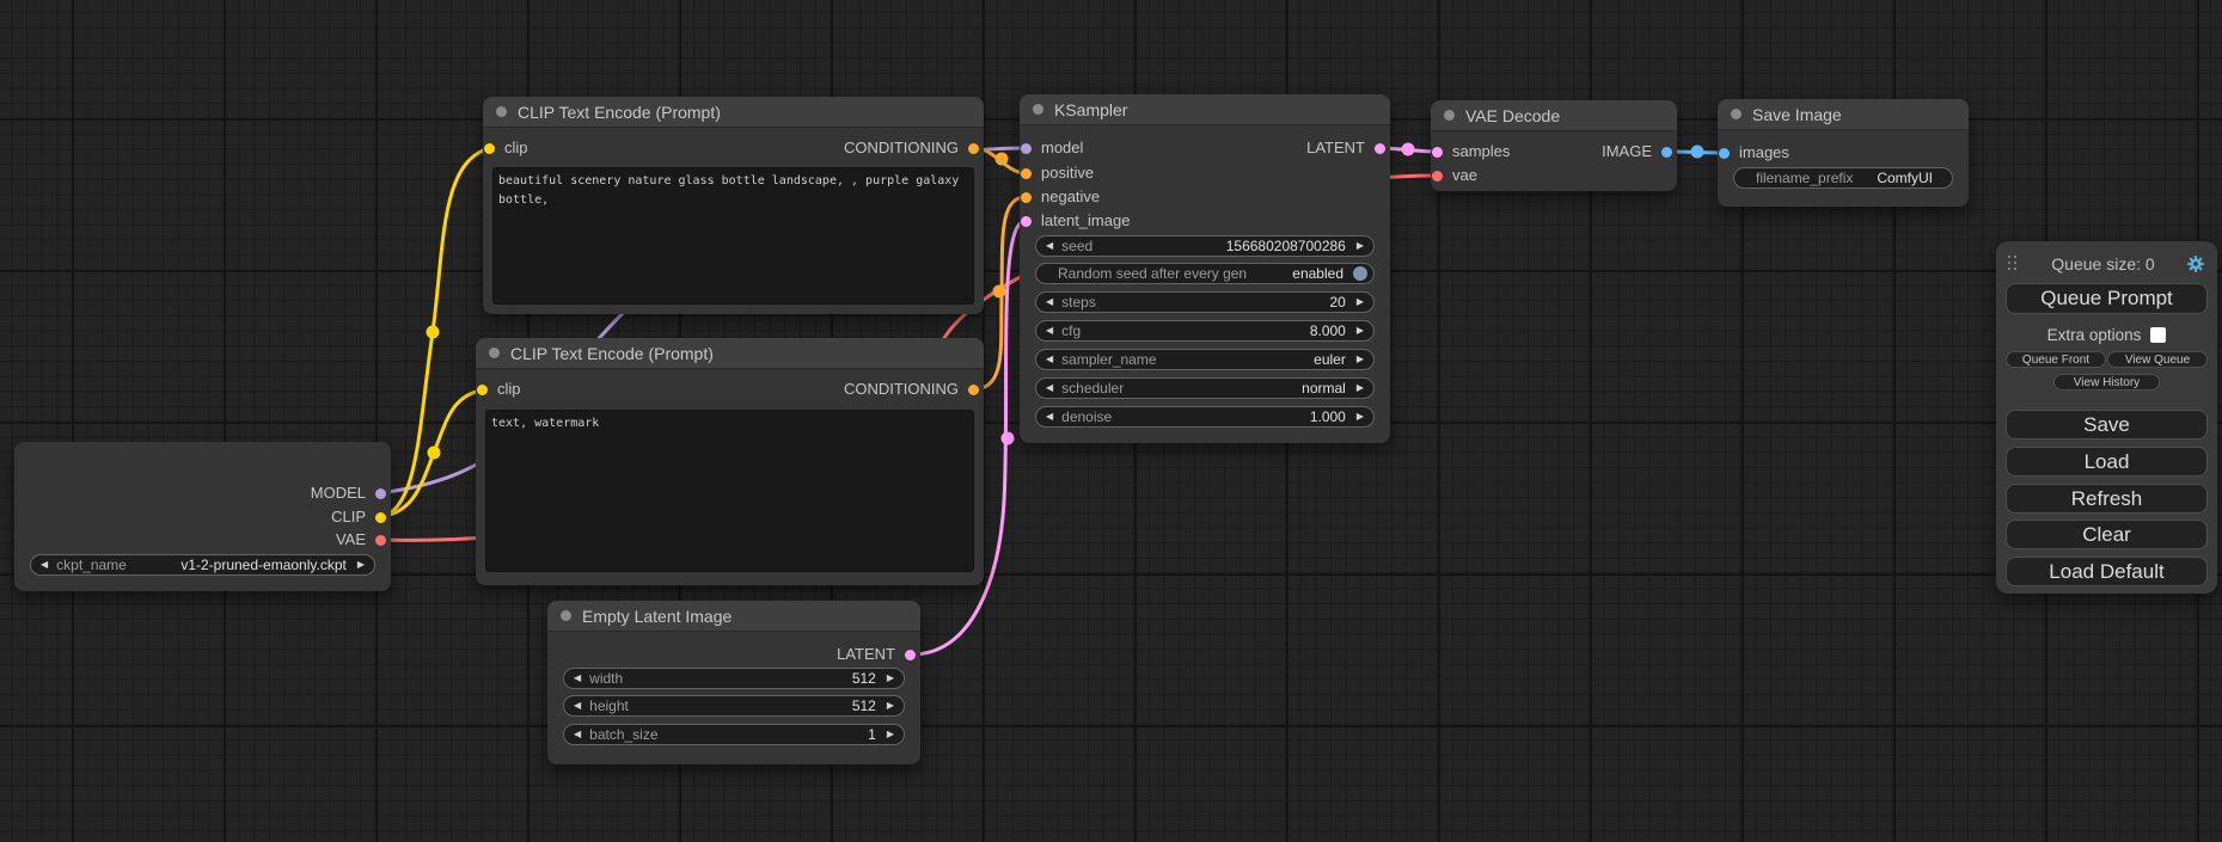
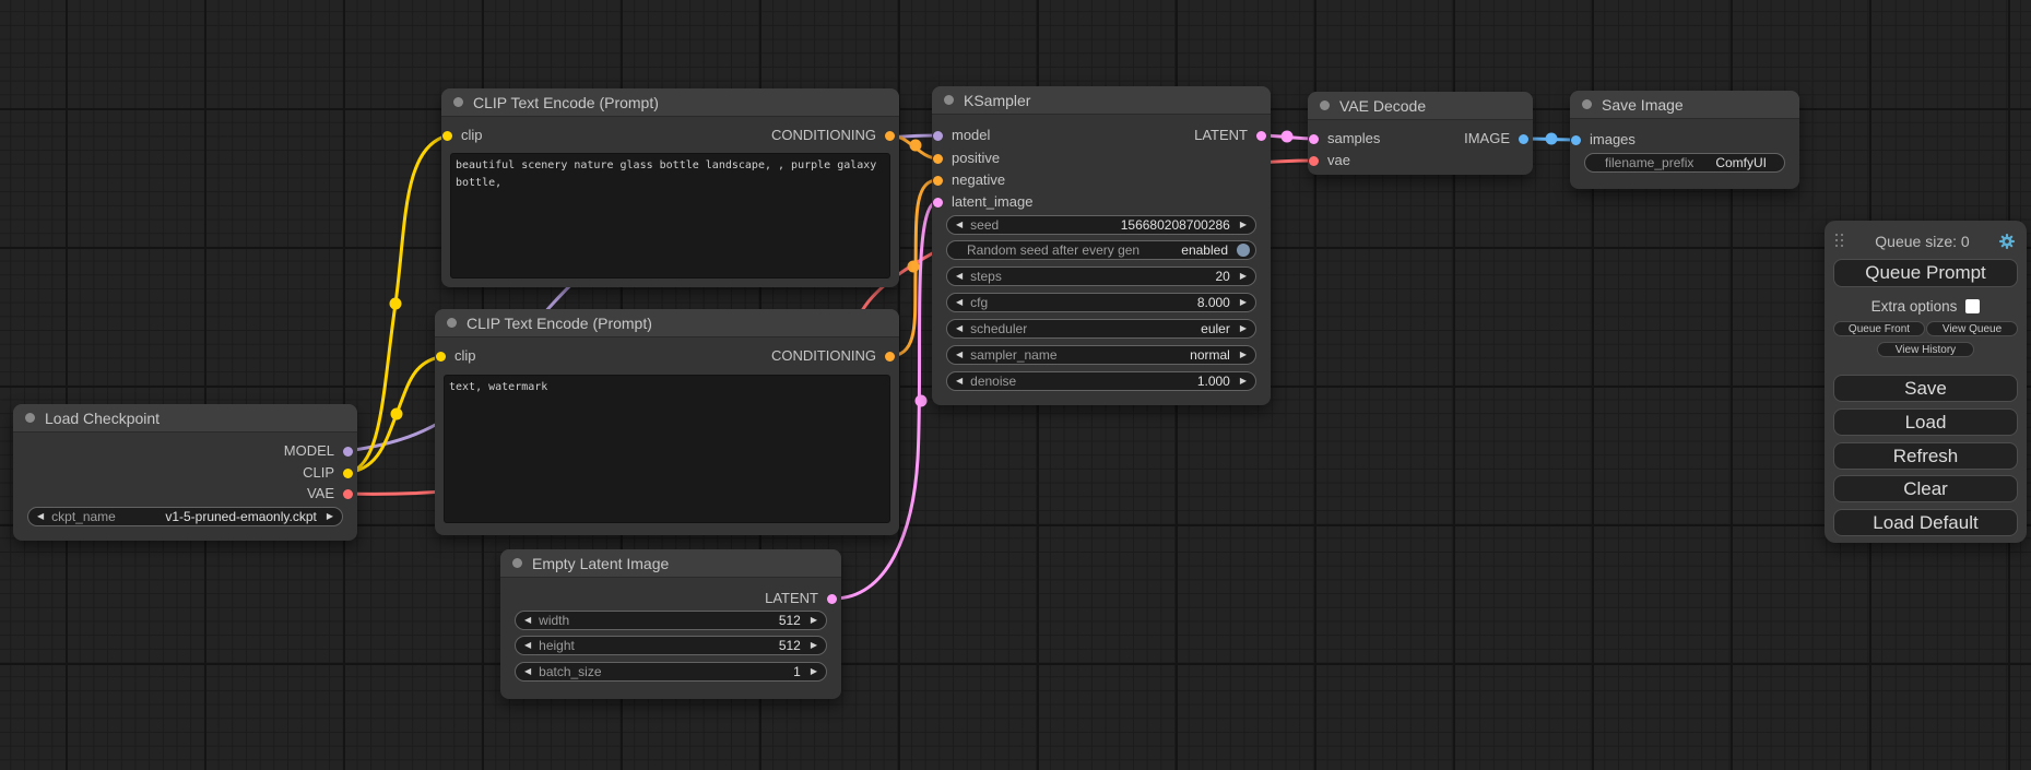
  Queue size: 0
  Queue Prompt
  Extra options
  Queue Front
  View Queue
  View History
  Save
  Load
  Refresh
  Clear
  Load Default
+ Load Checkpoint
  MODEL
  CLIP
  VAE
  ◀
  ckpt_name
- v1-2-pruned-emaonly.ckpt
+ v1-5-pruned-emaonly.ckpt
  ▶
  CLIP Text Encode (Prompt)
  clip
  CONDITIONING
  beautiful scenery nature glass bottle landscape, , purple galaxy bottle,
  CLIP Text Encode (Prompt)
  clip
  CONDITIONING
  text, watermark
  KSampler
  model
  positive
  negative
  latent_image
  LATENT
  ◀
  seed
  156680208700286
  ▶
  Random seed after every gen
  enabled
  ◀
  steps
  20
  ▶
  ◀
  cfg
  8.000
  ▶
  ◀
- sampler_name
+ scheduler
  euler
  ▶
  ◀
- scheduler
+ sampler_name
  normal
  ▶
  ◀
  denoise
  1.000
  ▶
  VAE Decode
  samples
  vae
  IMAGE
  Save Image
  images
  filename_prefix
  ComfyUI
  Empty Latent Image
  LATENT
  ◀
  width
  512
  ▶
  ◀
  height
  512
  ▶
  ◀
  batch_size
  1
  ▶
